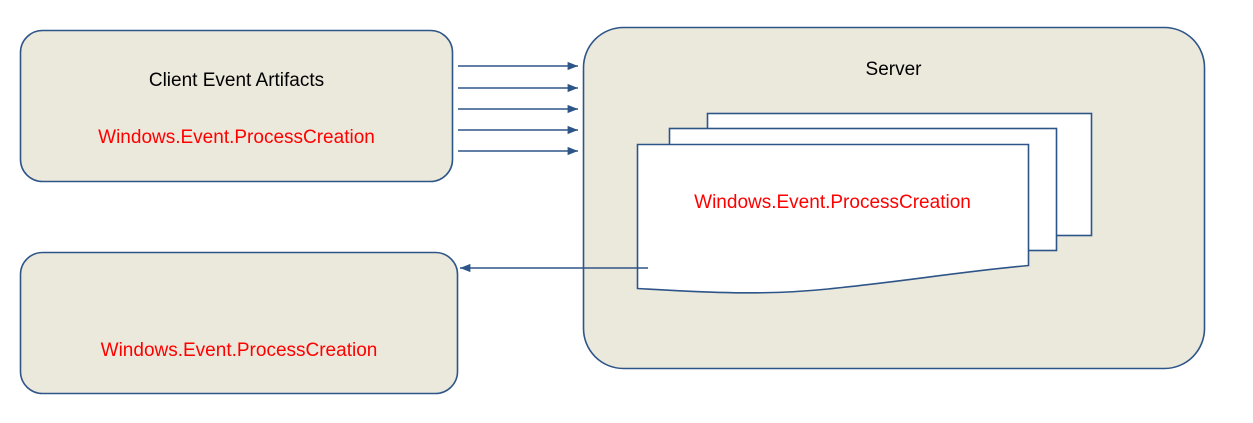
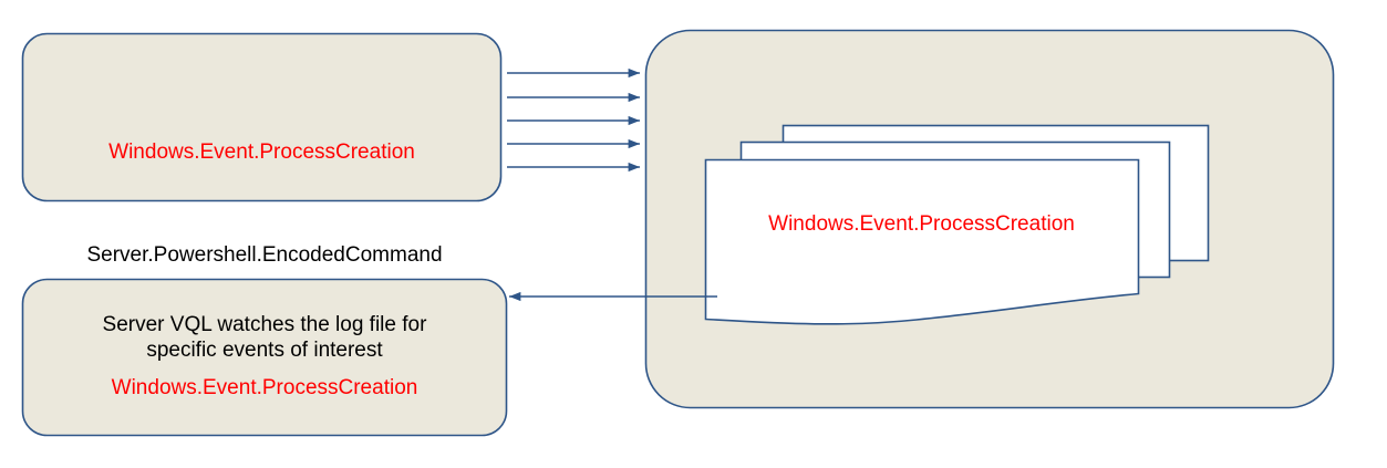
- Client Event Artifacts
  Windows.Event.ProcessCreation
- Server
  Windows.Event.ProcessCreation
+ Server.Powershell.EncodedCommand
+ Server VQL watches the log file for
+ specific events of interest
  Windows.Event.ProcessCreation
